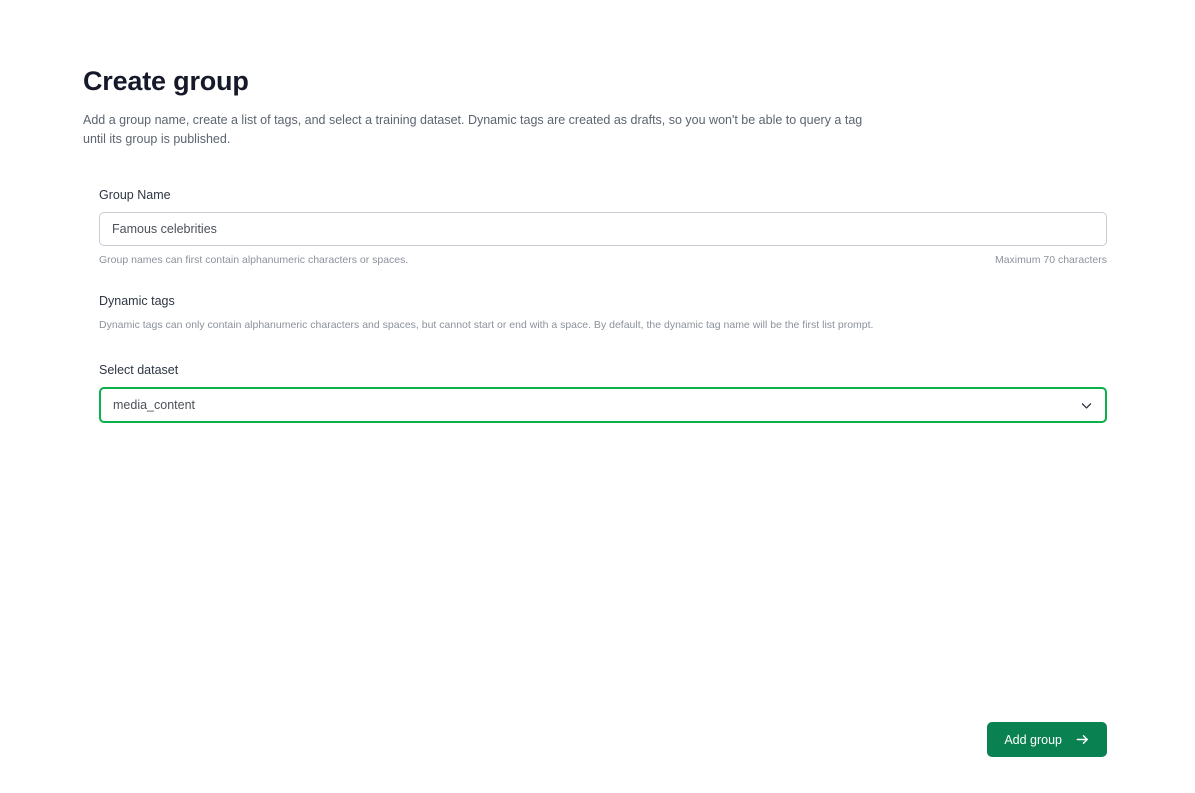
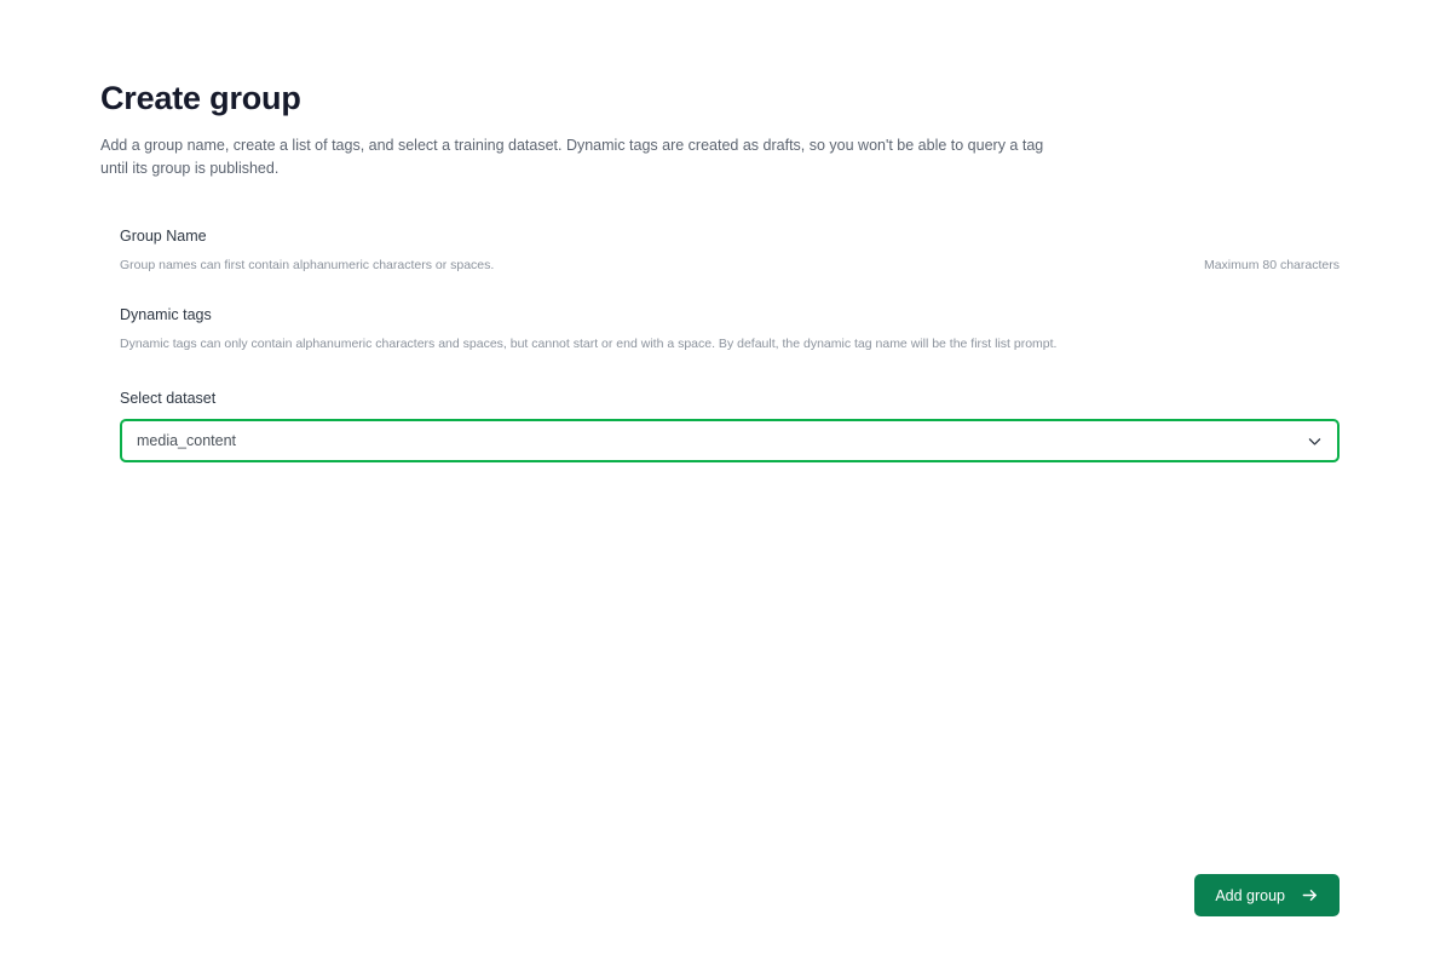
  Create group
  Add a group name, create a list of tags, and select a training dataset. Dynamic tags are created as drafts, so you won't be able to query a tag until its group is published.
  Group Name
- Famous celebrities
  Group names can first contain alphanumeric characters or spaces.
- Maximum 70 characters
+ Maximum 80 characters
  Dynamic tags
  Dynamic tags can only contain alphanumeric characters and spaces, but cannot start or end with a space. By default, the dynamic tag name will be the first list prompt.
  Select dataset
  media_content
  Add group
